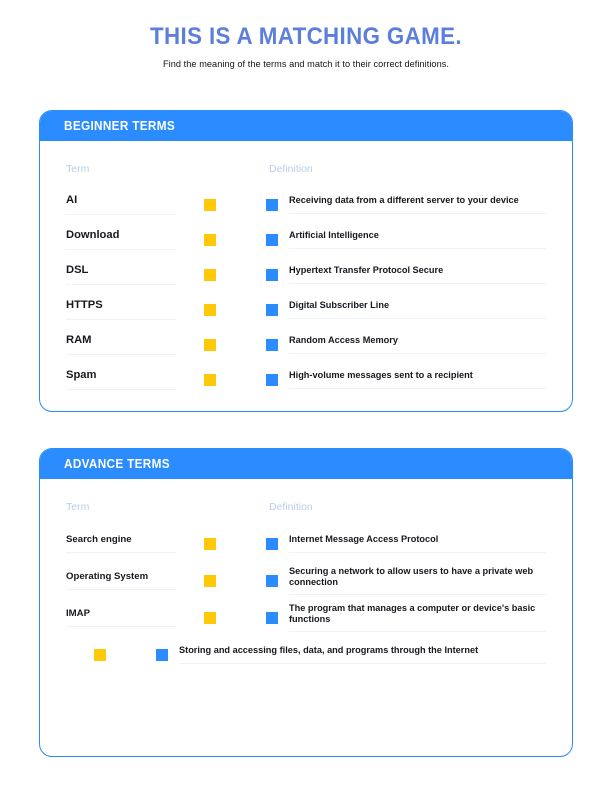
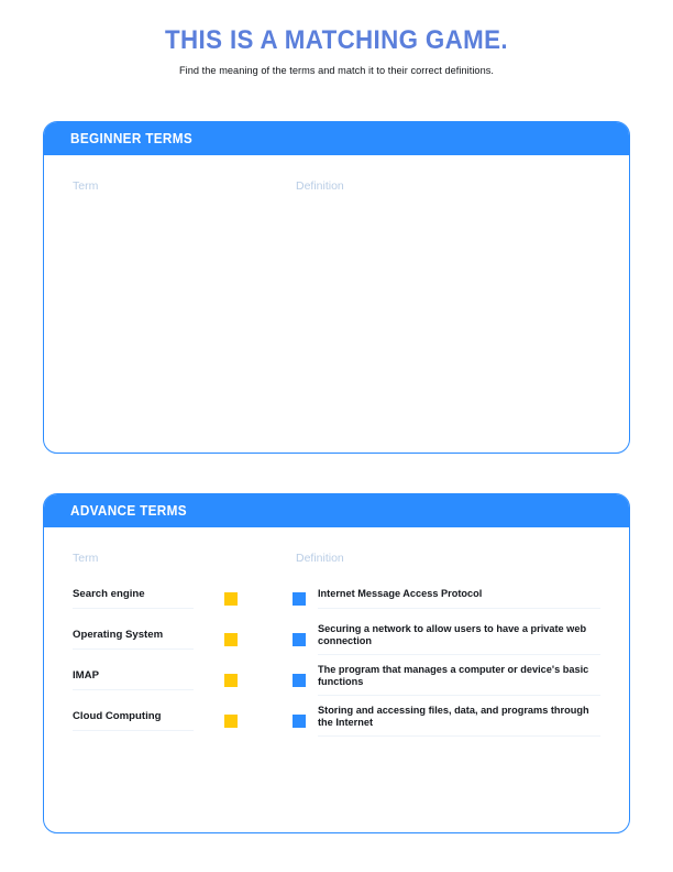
  THIS IS A MATCHING GAME.
  Find the meaning of the terms and match it to their correct definitions.
  BEGINNER TERMS
  Term
  Definition
- AI
- Receiving data from a different server to your device
- Download
- Artificial Intelligence
- DSL
- Hypertext Transfer Protocol Secure
- HTTPS
- Digital Subscriber Line
- RAM
- Random Access Memory
- Spam
- High-volume messages sent to a recipient
  ADVANCE TERMS
  Term
  Definition
  Search engine
  Internet Message Access Protocol
  Operating System
  Securing a network to allow users to have a private web connection
  IMAP
  The program that manages a computer or device's basic functions
+ Cloud Computing
  Storing and accessing files, data, and programs through the Internet
